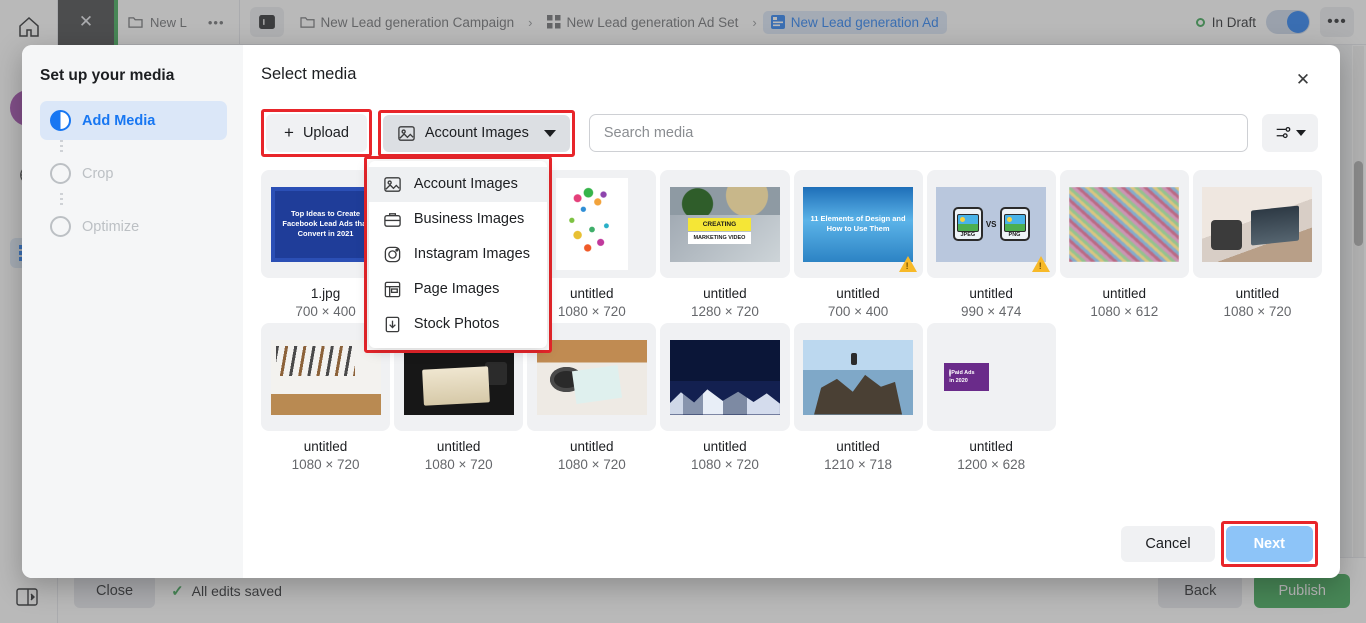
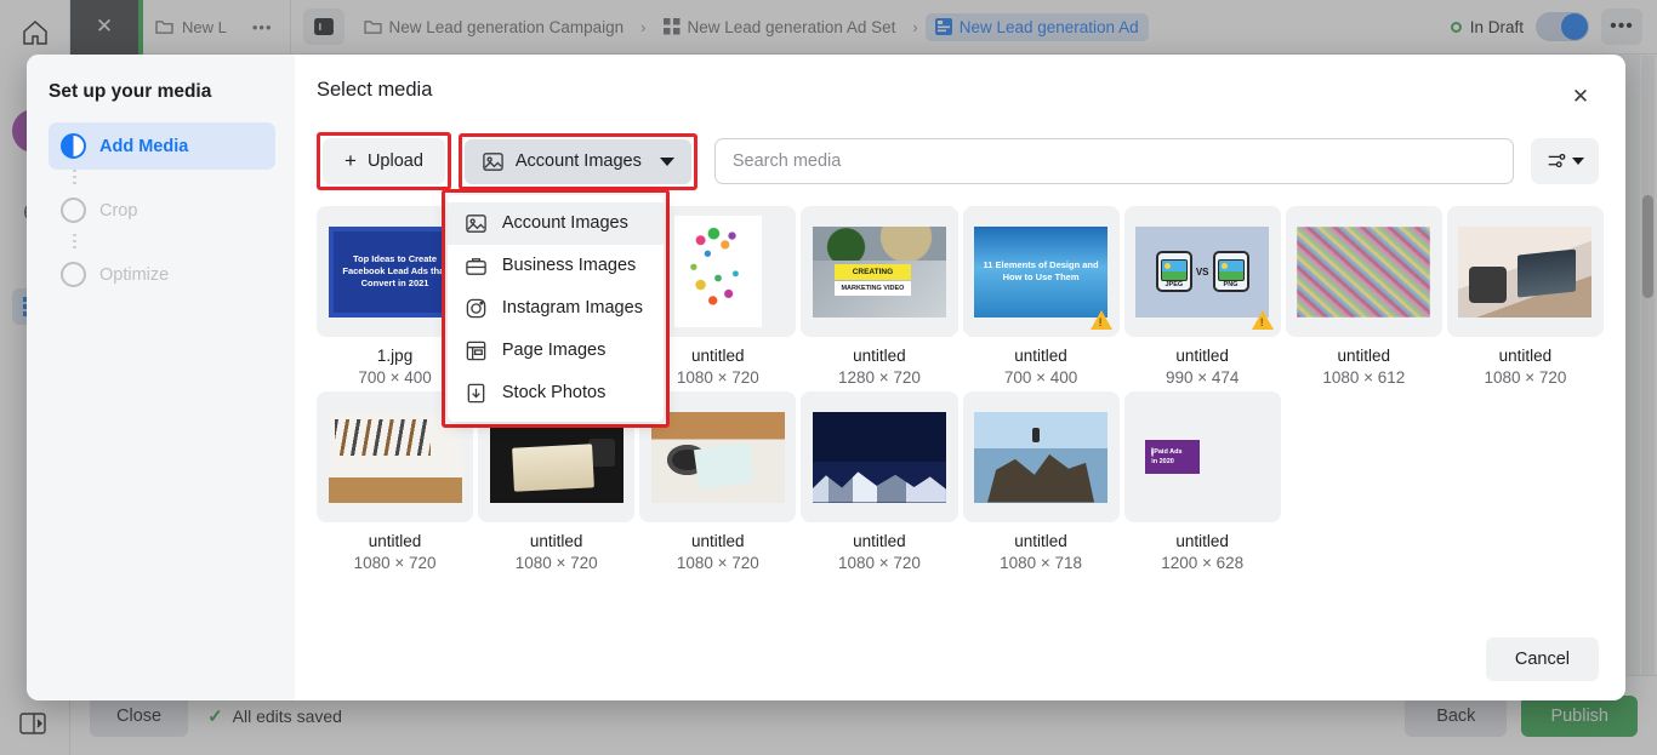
  ✕
  New L
  •••
  New Lead generation Campaign
  ›
  New Lead generation Ad Set
  ›
  New Lead generation Ad
  In Draft
  •••
  Close
  ✓
  All edits saved
  Back
  Publish
  Set up your media
  Add Media
  Crop
  Optimize
  Select media
  ✕
  +
  Upload
  Account Images
  Account Images
  Business Images
  Instagram Images
  Page Images
  Stock Photos
  Search media
  Top Ideas to Create Facebook Lead Ads th Convert in 2021
  1.jpg
  700 × 400
  untitled
  1080 × 720
  untitled
  1280 × 720
  11 Elements of Design and How to Use Them
  untitled
  700 × 400
  VS
  untitled
  990 × 474
  untitled
  1080 × 612
  untitled
  1080 × 720
  untitled
  1080 × 720
  untitled
  1080 × 720
  untitled
  1080 × 720
  untitled
  1080 × 720
  untitled
- 1210 × 718
+ 1080 × 718
  untitled
  1200 × 628
  Cancel
- Next
